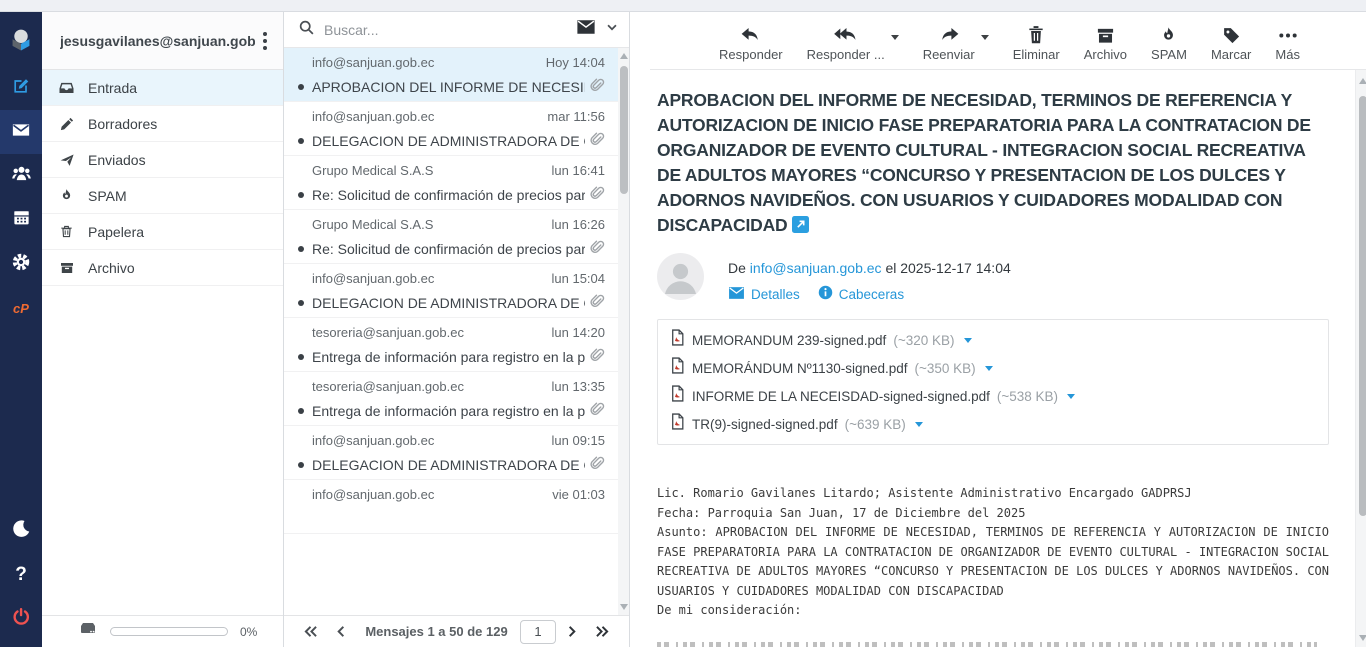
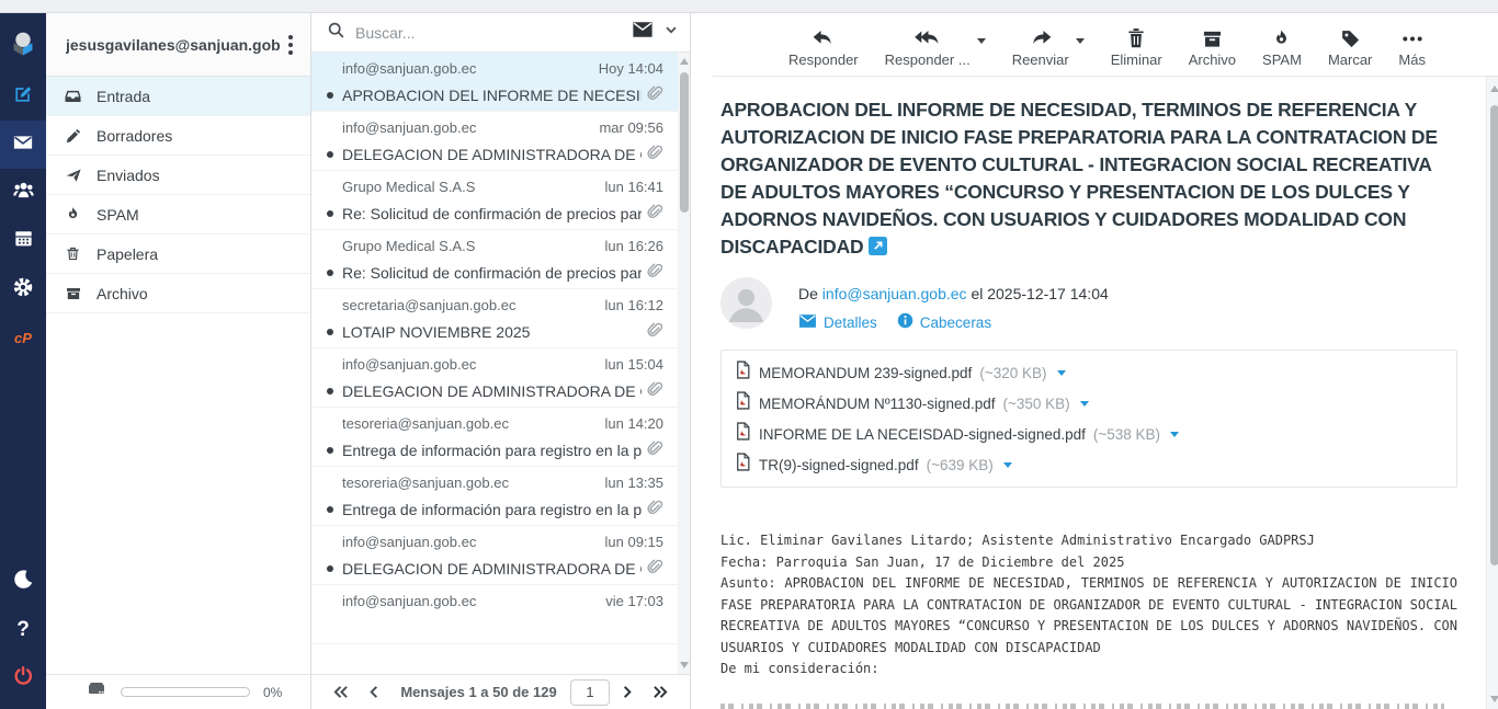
  cP
  ?
  jesusgavilanes@sanjuan.gob
  Entrada
  Borradores
  Enviados
  SPAM
  Papelera
  Archivo
  0%
  Buscar...
  info@sanjuan.gob.ec
  Hoy 14:04
  APROBACION DEL INFORME DE NECESI
  info@sanjuan.gob.ec
- mar 11:56
+ mar 09:56
  DELEGACION DE ADMINISTRADORA DE
  Grupo Medical S.A.S
  lun 16:41
  Re: Solicitud de confirmación de precios par
  Grupo Medical S.A.S
  lun 16:26
  Re: Solicitud de confirmación de precios par
+ secretaria@sanjuan.gob.ec
+ lun 16:12
+ LOTAIP NOVIEMBRE 2025
  info@sanjuan.gob.ec
  lun 15:04
  DELEGACION DE ADMINISTRADORA DE
  tesoreria@sanjuan.gob.ec
  lun 14:20
  Entrega de información para registro en la p
  tesoreria@sanjuan.gob.ec
  lun 13:35
  Entrega de información para registro en la p
  info@sanjuan.gob.ec
  lun 09:15
  DELEGACION DE ADMINISTRADORA DE
  info@sanjuan.gob.ec
- vie 01:03
+ vie 17:03
  Mensajes 1 a 50 de 129
  1
  Responder
  Responder ...
  Reenviar
  Eliminar
  Archivo
  SPAM
  Marcar
  Más
  APROBACION DEL INFORME DE NECESIDAD, TERMINOS DE REFERENCIA Y AUTORIZACION DE INICIO FASE PREPARATORIA PARA LA CONTRATACION DE ORGANIZADOR DE EVENTO CULTURAL - INTEGRACION SOCIAL RECREATIVA DE ADULTOS MAYORES “CONCURSO Y PRESENTACION DE LOS DULCES Y ADORNOS NAVIDEÑOS. CON USUARIOS Y CUIDADORES MODALIDAD CON DISCAPACIDAD
  De info@sanjuan.gob.ec el 2025-12-17 14:04
  Detalles
  Cabeceras
  MEMORANDUM 239-signed.pdf
  (~320 KB)
  MEMORÁNDUM Nº1130-signed.pdf
  (~350 KB)
  INFORME DE LA NECEISDAD-signed-signed.pdf
  (~538 KB)
  TR(9)-signed-signed.pdf
  (~639 KB)
- Lic. Romario Gavilanes Litardo; Asistente Administrativo Encargado GADPRSJ
+ Lic. Eliminar Gavilanes Litardo; Asistente Administrativo Encargado GADPRSJ
  Fecha: Parroquia San Juan, 17 de Diciembre del 2025
  Asunto: APROBACION DEL INFORME DE NECESIDAD, TERMINOS DE REFERENCIA Y AUTORIZACION DE INICIO FASE PREPARATORIA PARA LA CONTRATACION DE ORGANIZADOR DE EVENTO CULTURAL - INTEGRACION SOCIAL RECREATIVA DE ADULTOS MAYORES “CONCURSO Y PRESENTACION DE LOS DULCES Y ADORNOS NAVIDEÑOS. CON USUARIOS Y CUIDADORES MODALIDAD CON DISCAPACIDAD
  De mi consideración:
